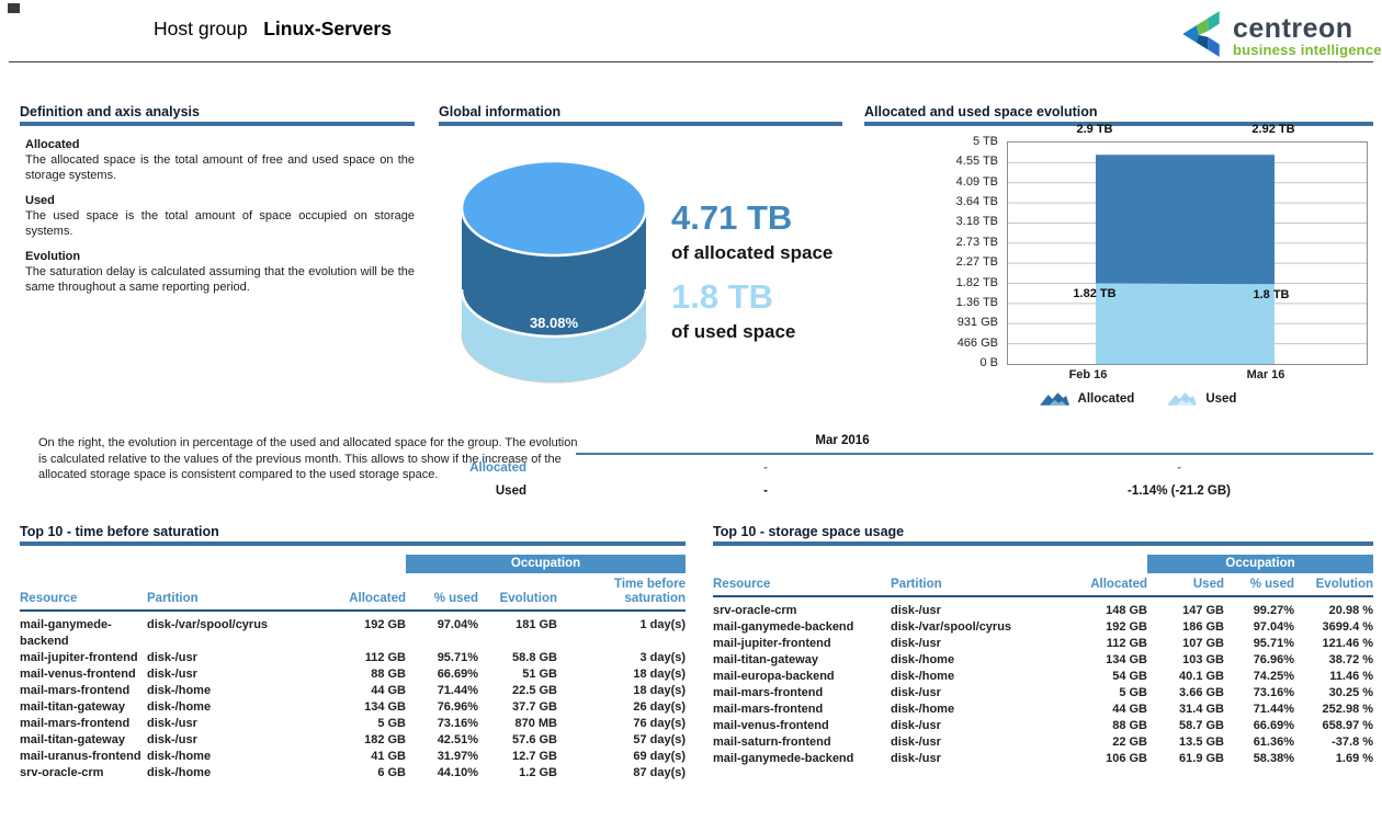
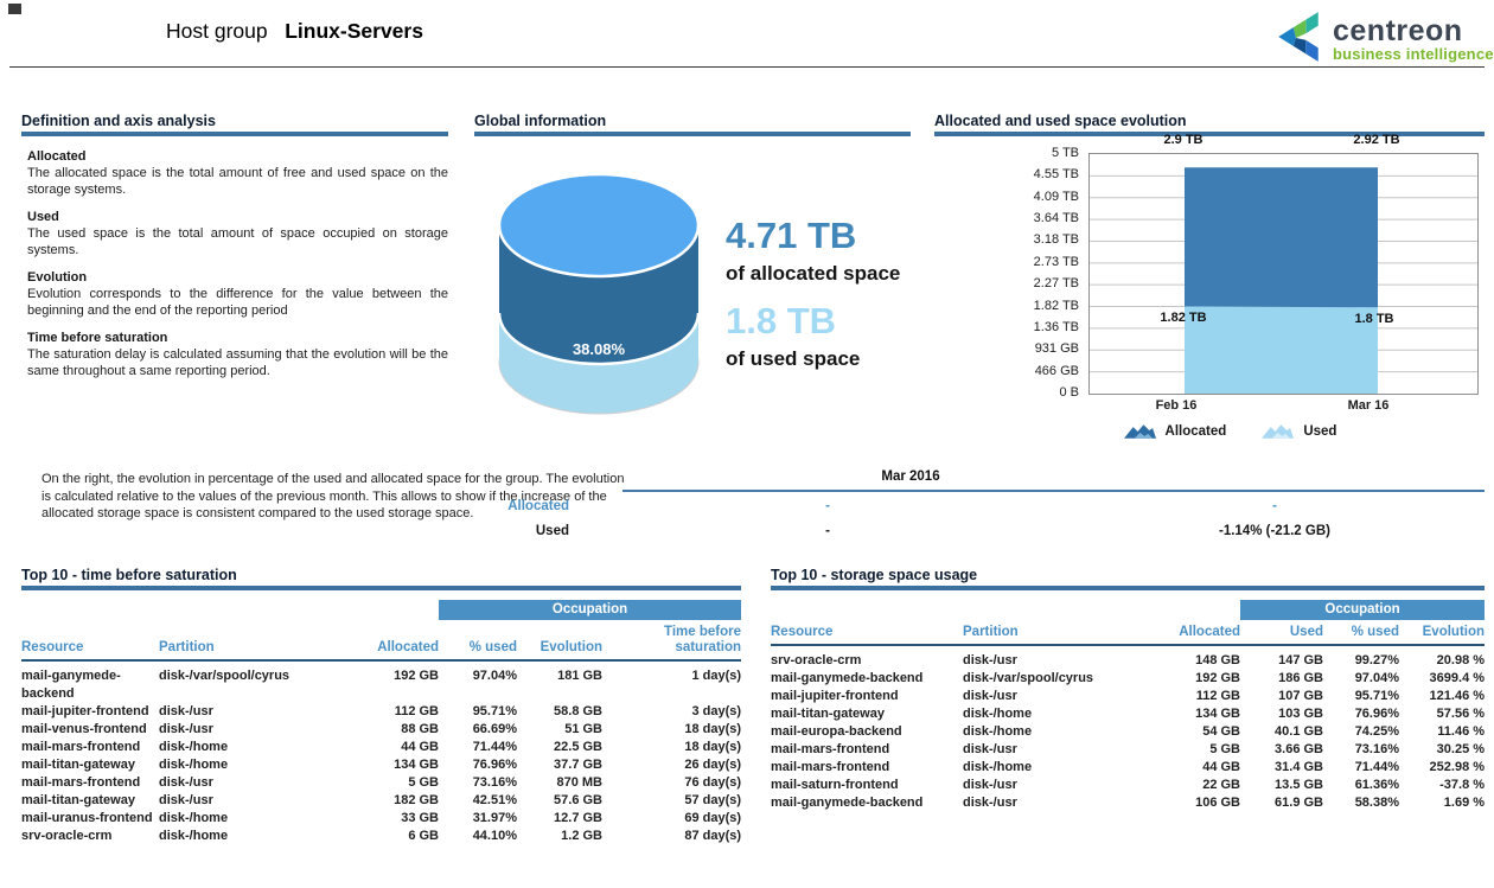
  Host group Linux-Servers
  centreon
  business intelligence
  Definition and axis analysis
  Allocated
  The allocated space is the total amount of free and used space on the storage systems.
  Used
  The used space is the total amount of space occupied on storage systems.
  Evolution
+ Evolution corresponds to the difference for the value between the beginning and the end of the reporting period
+ Time before saturation
  The saturation delay is calculated assuming that the evolution will be the same throughout a same reporting period.
  Global information
  38.08%
  4.71 TB
  of allocated space
  1.8 TB
  of used space
  Allocated and used space evolution
  5 TB
  4.55 TB
  4.09 TB
  3.64 TB
  3.18 TB
  2.73 TB
  2.27 TB
  1.82 TB
  1.36 TB
  931 GB
  466 GB
  0 B
  2.9 TB
  2.92 TB
  1.82 TB
  1.8 TB
  Feb 16
  Mar 16
  Allocated
  Used
  On the right, the evolution in percentage of the used and allocated space for the group. The evolution is calculated relative to the values of the previous month. This allows to show if the increase of the allocated storage space is consistent compared to the used storage space.
  Mar 2016
  Allocated
  -
  -
  Used
  -
  -1.14% (-21.2 GB)
  Top 10 - time before saturation
  	Occupation
  Resource	Partition	Allocated	% used	Evolution	Time before saturation
  mail-ganymede-backend	disk-/var/spool/cyrus	192 GB	97.04%	181 GB	1 day(s)
  mail-jupiter-frontend	disk-/usr	112 GB	95.71%	58.8 GB	3 day(s)
  mail-venus-frontend	disk-/usr	88 GB	66.69%	51 GB	18 day(s)
  mail-mars-frontend	disk-/home	44 GB	71.44%	22.5 GB	18 day(s)
  mail-titan-gateway	disk-/home	134 GB	76.96%	37.7 GB	26 day(s)
  mail-mars-frontend	disk-/usr	5 GB	73.16%	870 MB	76 day(s)
  mail-titan-gateway	disk-/usr	182 GB	42.51%	57.6 GB	57 day(s)
- mail-uranus-frontend	disk-/home	41 GB	31.97%	12.7 GB	69 day(s)
+ mail-uranus-frontend	disk-/home	33 GB	31.97%	12.7 GB	69 day(s)
  srv-oracle-crm	disk-/home	6 GB	44.10%	1.2 GB	87 day(s)
  Top 10 - storage space usage
  	Occupation
  Resource	Partition	Allocated	Used	% used	Evolution
  srv-oracle-crm	disk-/usr	148 GB	147 GB	99.27%	20.98 %
  mail-ganymede-backend	disk-/var/spool/cyrus	192 GB	186 GB	97.04%	3699.4 %
  mail-jupiter-frontend	disk-/usr	112 GB	107 GB	95.71%	121.46 %
- mail-titan-gateway	disk-/home	134 GB	103 GB	76.96%	38.72 %
+ mail-titan-gateway	disk-/home	134 GB	103 GB	76.96%	57.56 %
  mail-europa-backend	disk-/home	54 GB	40.1 GB	74.25%	11.46 %
  mail-mars-frontend	disk-/usr	5 GB	3.66 GB	73.16%	30.25 %
  mail-mars-frontend	disk-/home	44 GB	31.4 GB	71.44%	252.98 %
- mail-venus-frontend	disk-/usr	88 GB	58.7 GB	66.69%	658.97 %
  mail-saturn-frontend	disk-/usr	22 GB	13.5 GB	61.36%	-37.8 %
  mail-ganymede-backend	disk-/usr	106 GB	61.9 GB	58.38%	1.69 %
